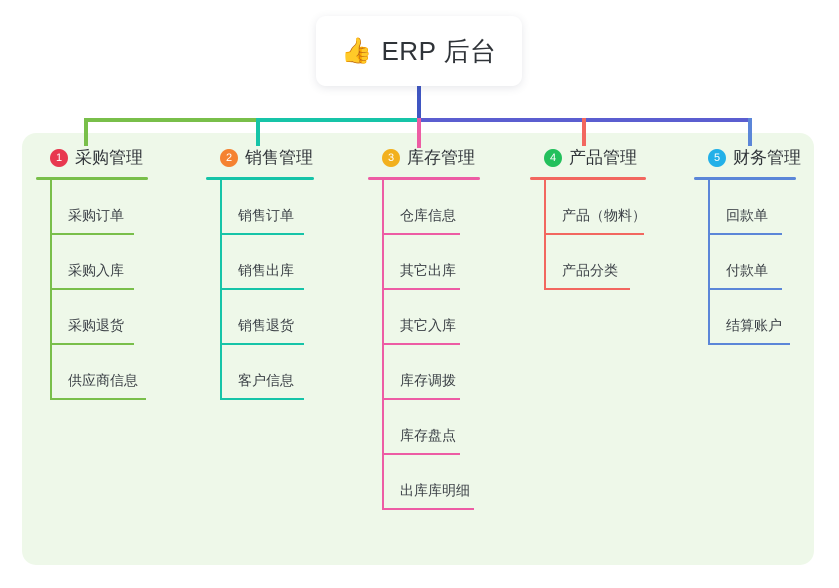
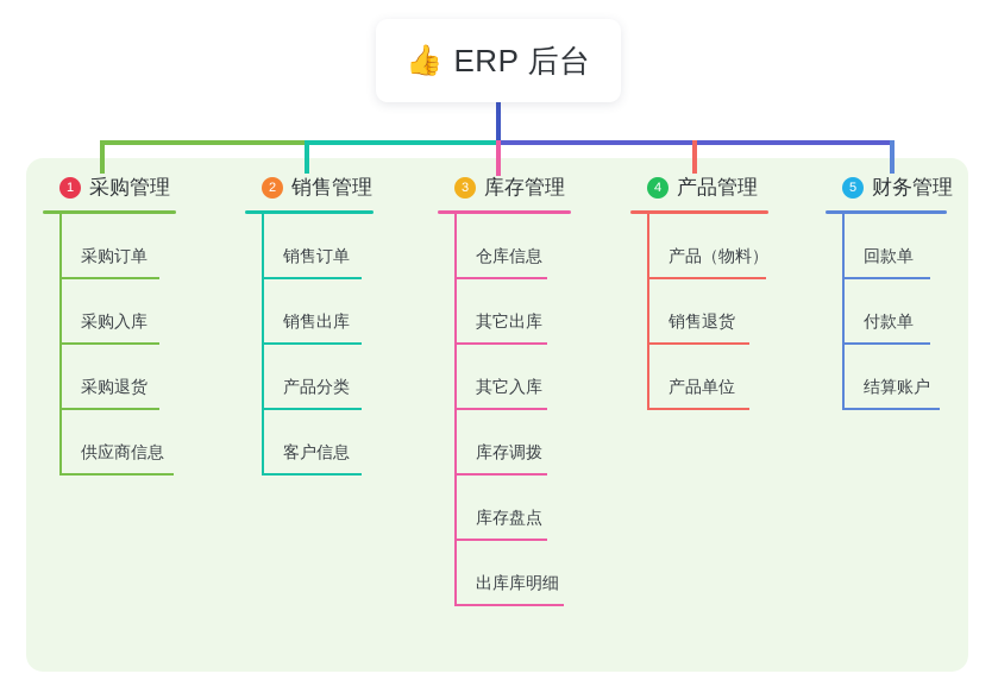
  1
  采购管理
  采购订单
  采购入库
  采购退货
  供应商信息
  2
  销售管理
  销售订单
  销售出库
- 销售退货
+ 产品分类
  客户信息
  3
  库存管理
  仓库信息
  其它出库
  其它入库
  库存调拨
  库存盘点
  出库库明细
  4
  产品管理
  产品（物料）
- 产品分类
+ 销售退货
+ 产品单位
  5
  财务管理
  回款单
  付款单
  结算账户
  👍
  ERP 后台
